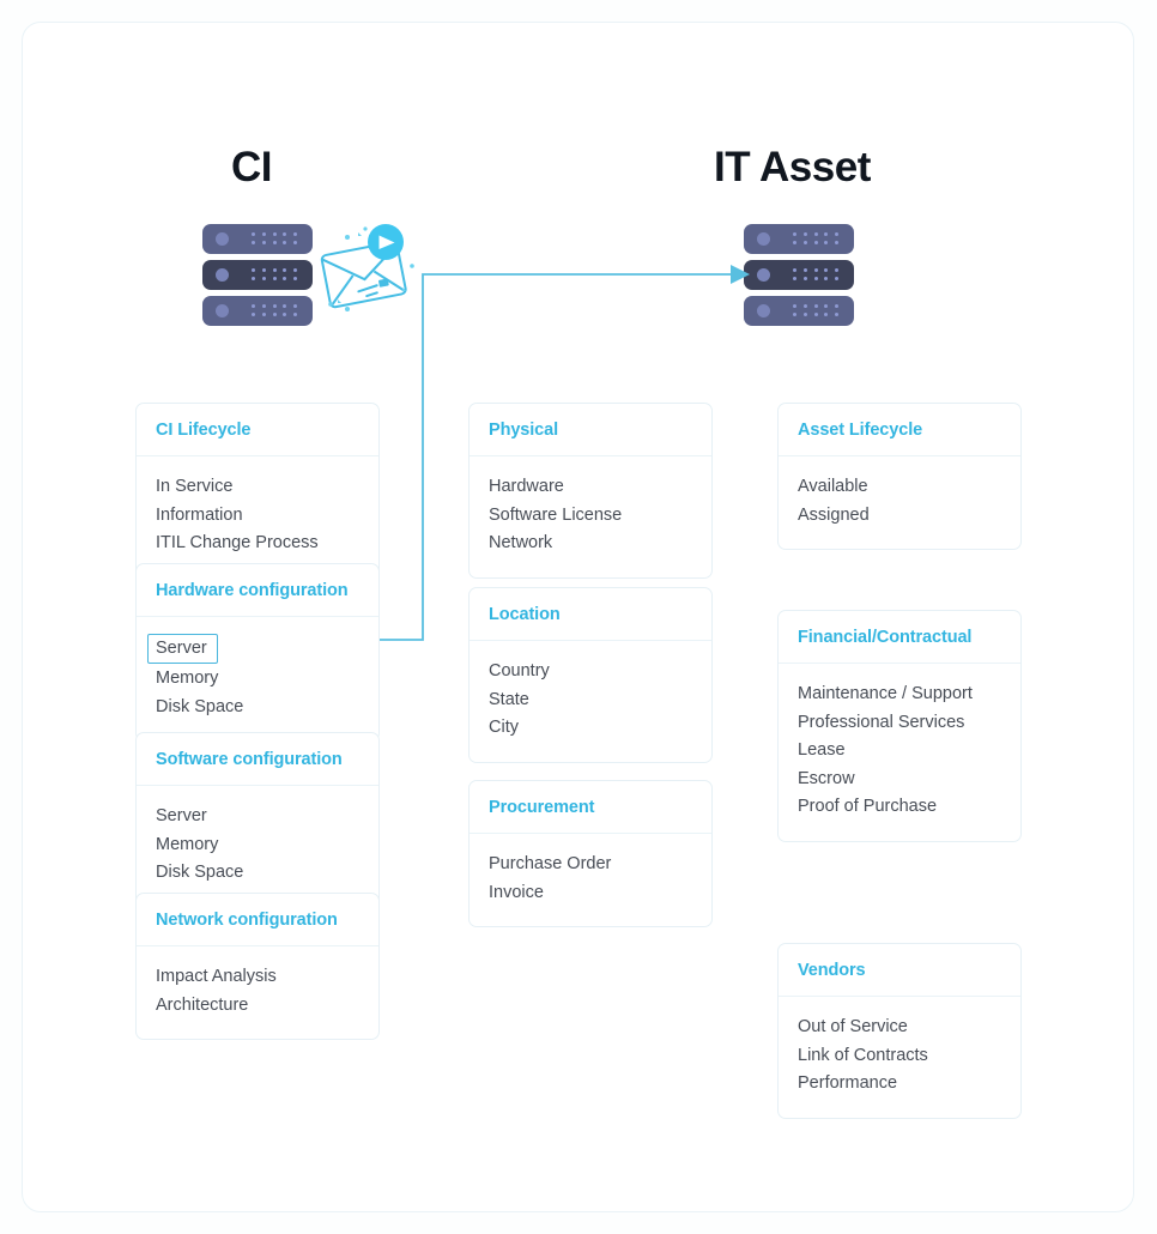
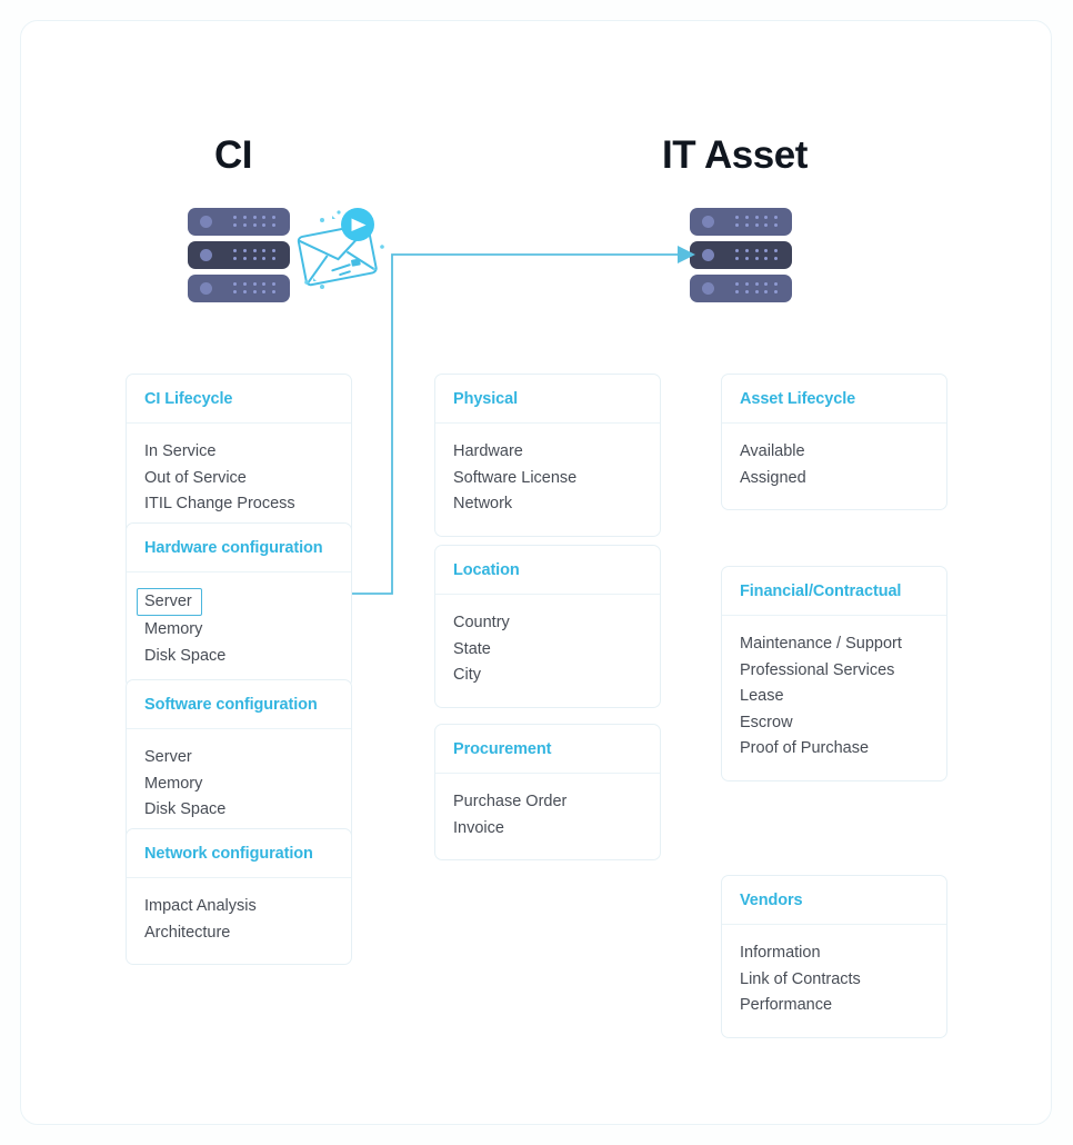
  CI
  IT Asset
  CI Lifecycle
  In Service
- Information
+ Out of Service
  ITIL Change Process
  Hardware configuration
  Server
  Memory
  Disk Space
  Software configuration
  Server
  Memory
  Disk Space
  Network configuration
  Impact Analysis
  Architecture
  Physical
  Hardware
  Software License
  Network
  Location
  Country
  State
  City
  Procurement
  Purchase Order
  Invoice
  Asset Lifecycle
  Available
  Assigned
  Financial/Contractual
  Maintenance / Support
  Professional Services
  Lease
  Escrow
  Proof of Purchase
  Vendors
- Out of Service
+ Information
  Link of Contracts
  Performance
